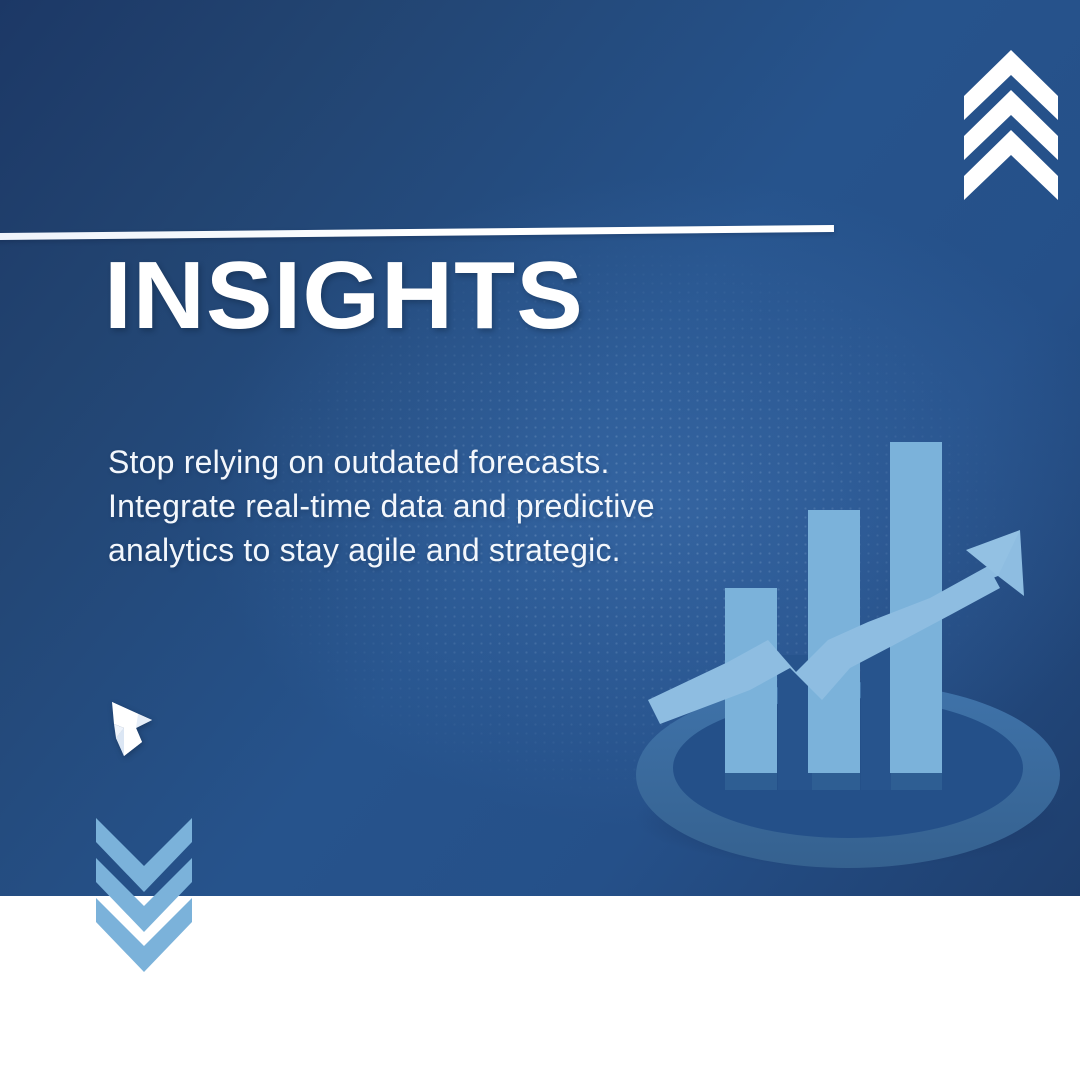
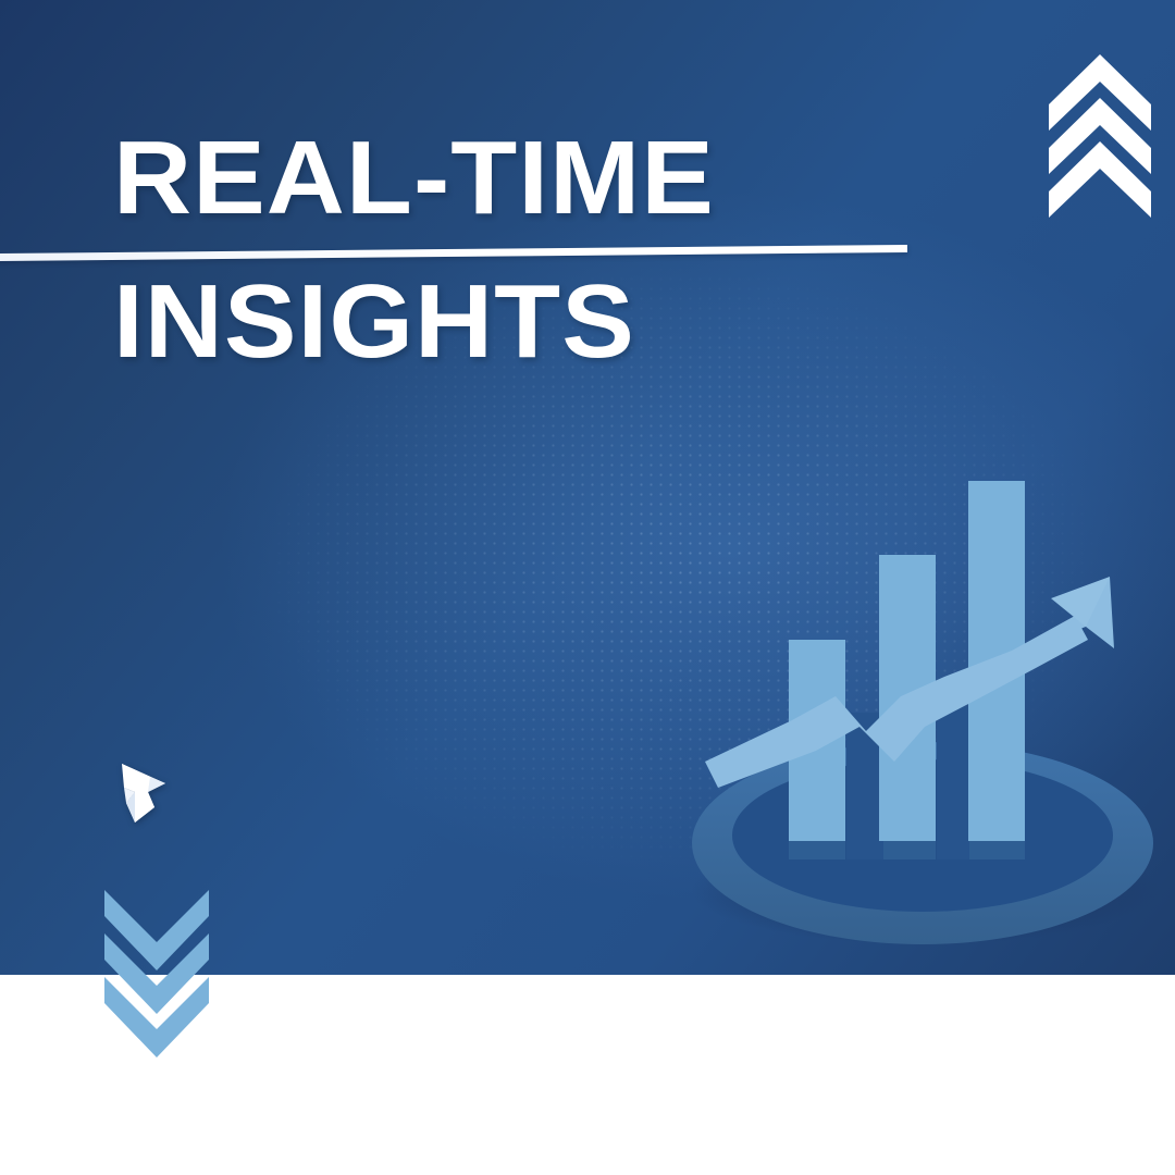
+ REAL-TIME
  INSIGHTS
- Stop relying on outdated forecasts. Integrate real-time data and predictive analytics to stay agile and strategic.
